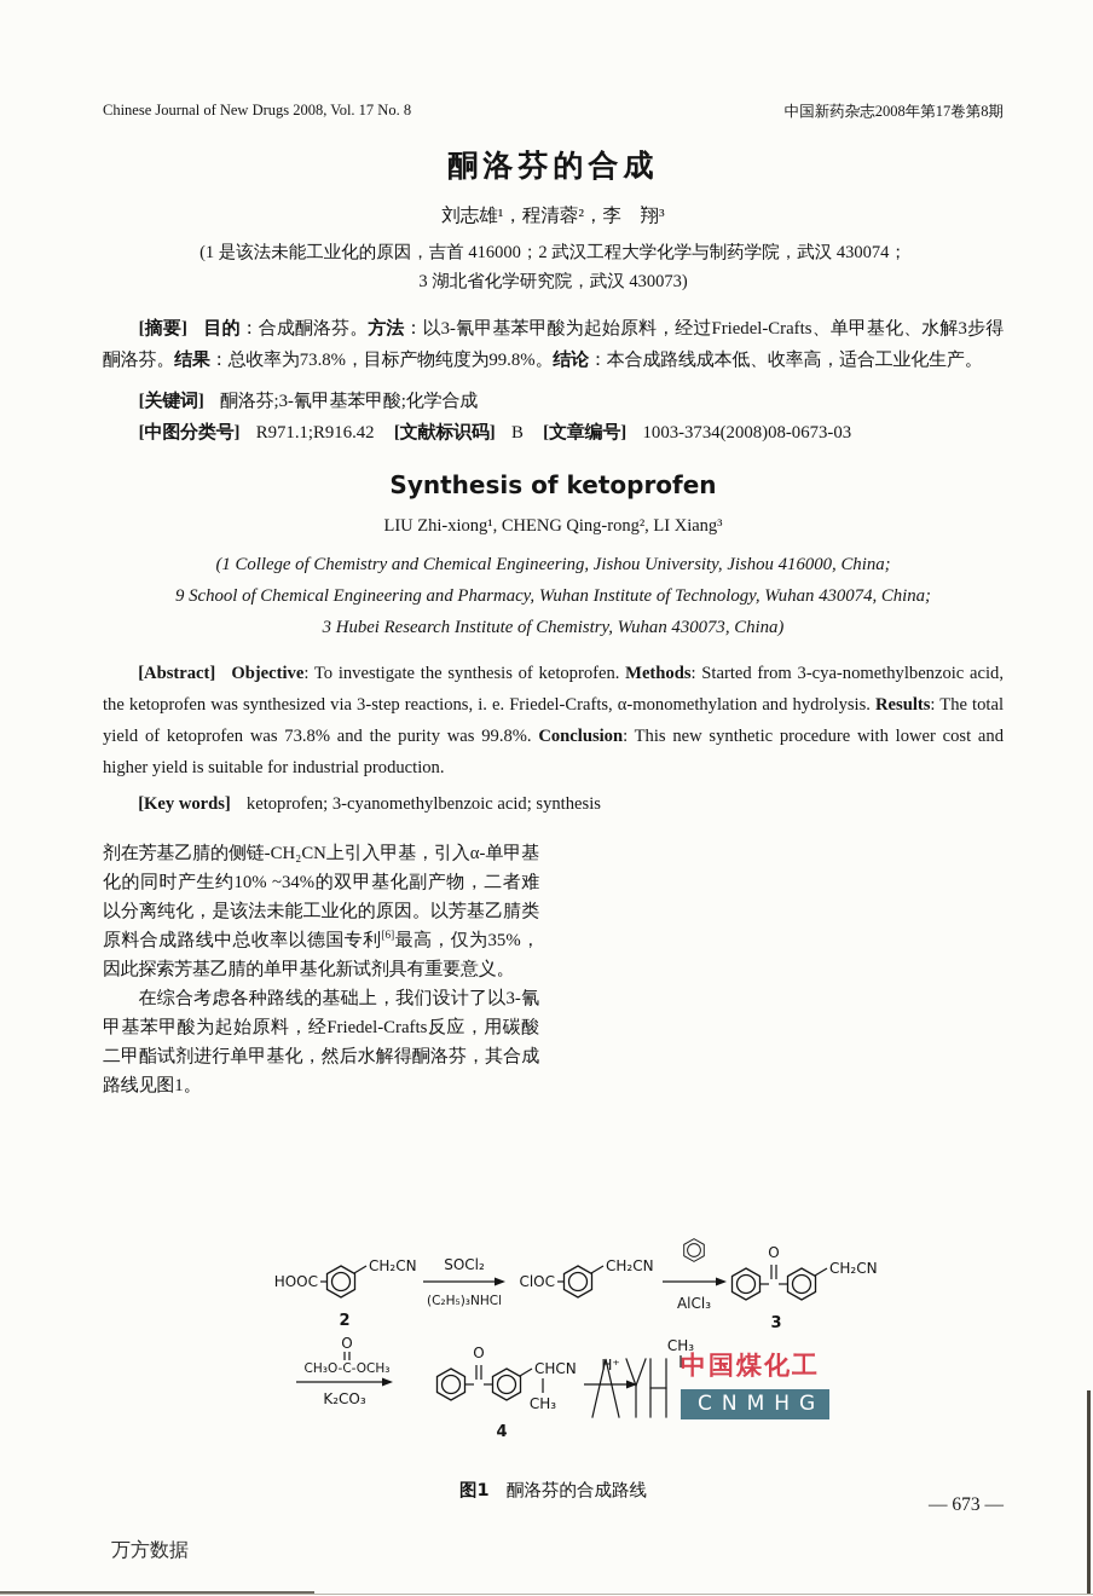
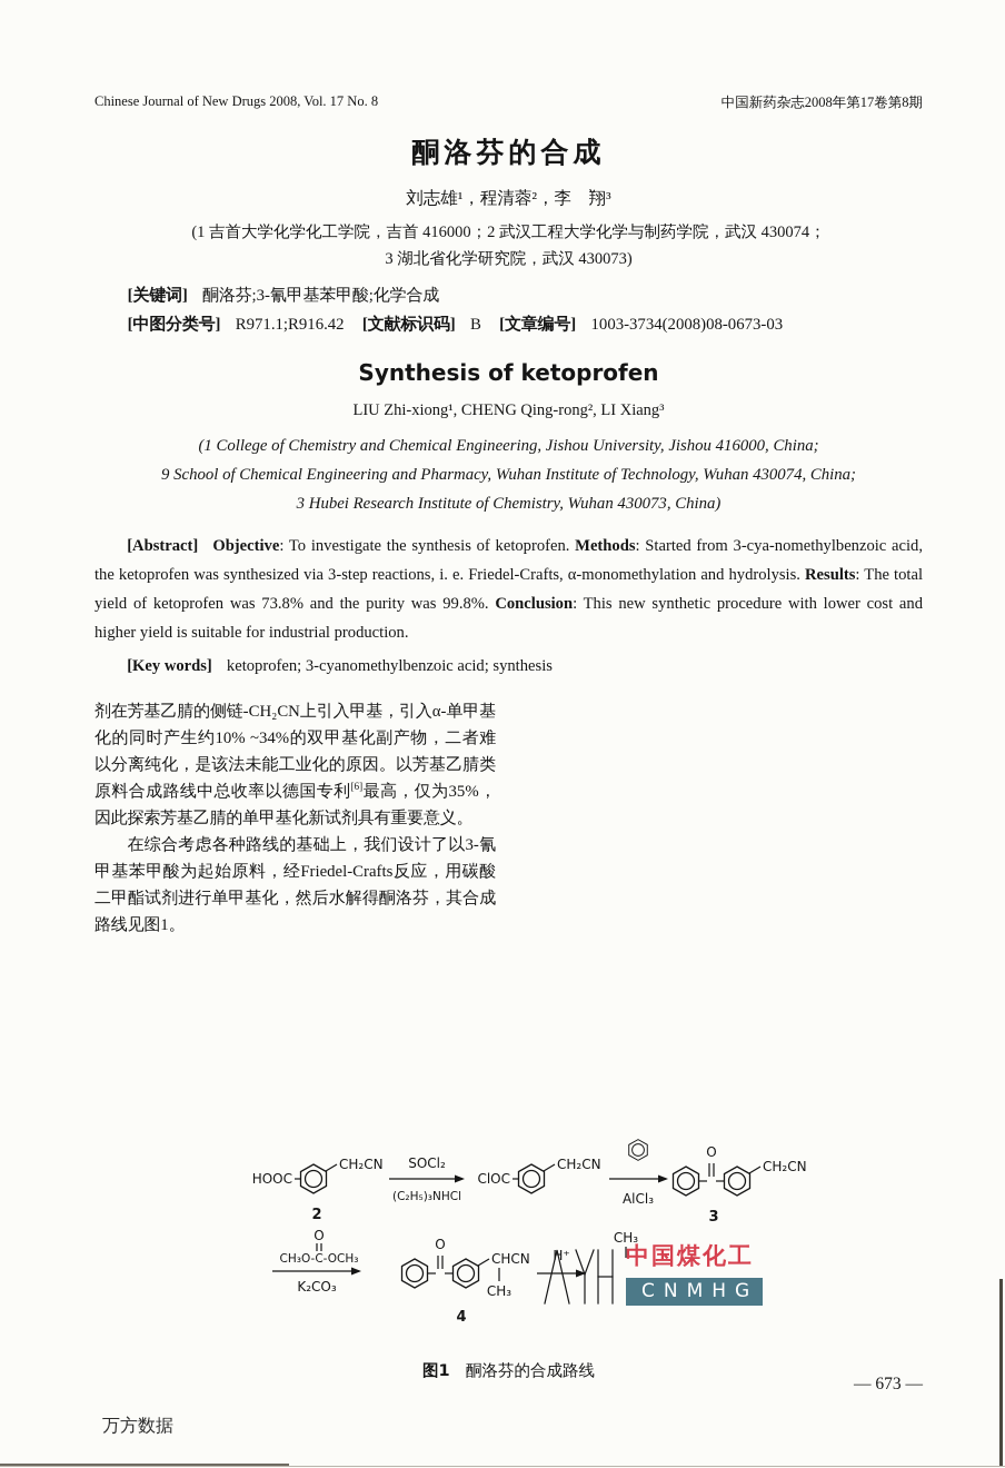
  Chinese Journal of New Drugs 2008, Vol. 17 No. 8
  中国新药杂志2008年第17卷第8期
  酮洛芬的合成
  刘志雄¹，程清蓉²，李 翔³
- (1 是该法未能工业化的原因，吉首 416000；2 武汉工程大学化学与制药学院，武汉 430074；
+ (1 吉首大学化学化工学院，吉首 416000；2 武汉工程大学化学与制药学院，武汉 430074；
  3 湖北省化学研究院，武汉 430073)
- [摘要] 目的：合成酮洛芬。方法：以3-氰甲基苯甲酸为起始原料，经过Friedel-Crafts、单甲基化、水解3步得酮洛芬。结果：总收率为73.8%，目标产物纯度为99.8%。结论：本合成路线成本低、收率高，适合工业化生产。
  [关键词] 酮洛芬;3-氰甲基苯甲酸;化学合成
  [中图分类号] R971.1;R916.42 [文献标识码] B [文章编号] 1003-3734(2008)08-0673-03
  Synthesis of ketoprofen
  LIU Zhi-xiong¹, CHENG Qing-rong², LI Xiang³
  (1 College of Chemistry and Chemical Engineering, Jishou University, Jishou 416000, China;
  9 School of Chemical Engineering and Pharmacy, Wuhan Institute of Technology, Wuhan 430074, China;
  3 Hubei Research Institute of Chemistry, Wuhan 430073, China)
  [Abstract] Objective: To investigate the synthesis of ketoprofen. Methods: Started from 3-cya-nomethylbenzoic acid, the ketoprofen was synthesized via 3-step reactions, i. e. Friedel-Crafts, α-monomethylation and hydrolysis. Results: The total yield of ketoprofen was 73.8% and the purity was 99.8%. Conclusion: This new synthetic procedure with lower cost and higher yield is suitable for industrial production.
  [Key words] ketoprofen; 3-cyanomethylbenzoic acid; synthesis
  剂在芳基乙腈的侧链-CH₂CN上引入甲基，引入α-单甲基化的同时产生约10% ~34%的双甲基化副产物，二者难以分离纯化，是该法未能工业化的原因。以芳基乙腈类原料合成路线中总收率以德国专利[6]最高，仅为35%，因此探索芳基乙腈的单甲基化新试剂具有重要意义。
  在综合考虑各种路线的基础上，我们设计了以3-氰甲基苯甲酸为起始原料，经Friedel-Crafts反应，用碳酸二甲酯试剂进行单甲基化，然后水解得酮洛芬，其合成路线见图1。
  HOOC
  CH₂CN
  2
  SOCl₂
  (C₂H₅)₃NHCl
  ClOC
  CH₂CN
  AlCl₃
  O
  CH₂CN
  3
  O
  CH₃O-C-OCH₃
  K₂CO₃
  O
  CHCN
  CH₃
  4
  CH₃
  中国煤化工
  CNMHG
  图1 酮洛芬的合成路线
  — 673 —
  万方数据
